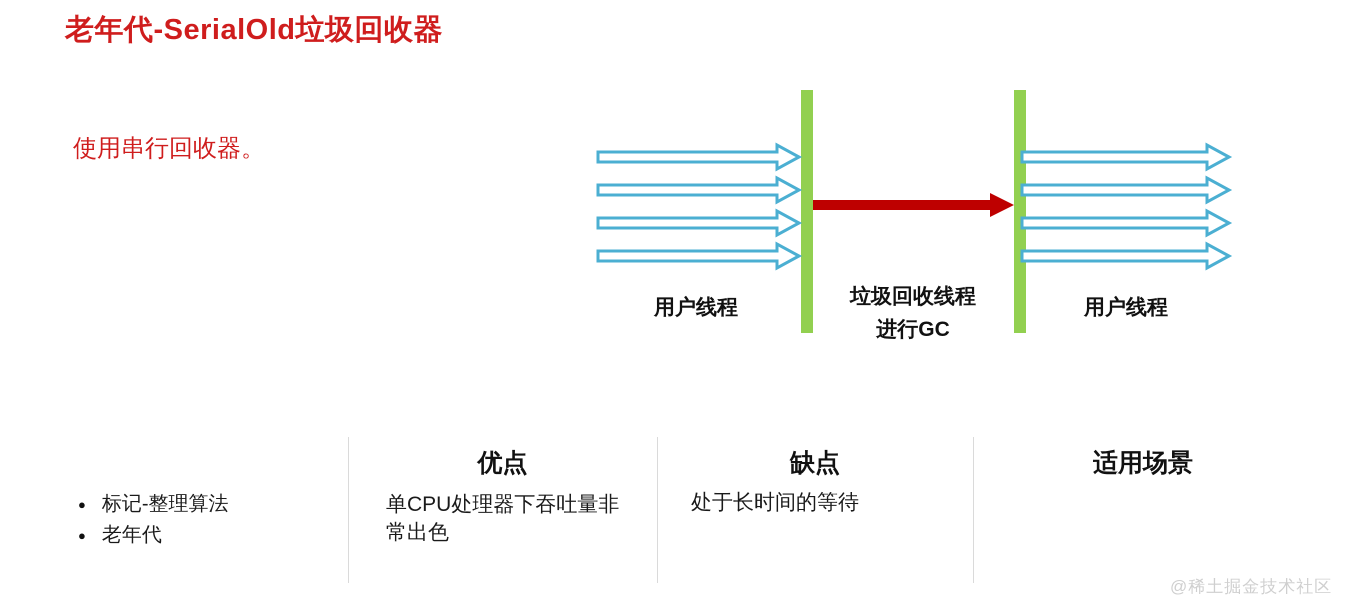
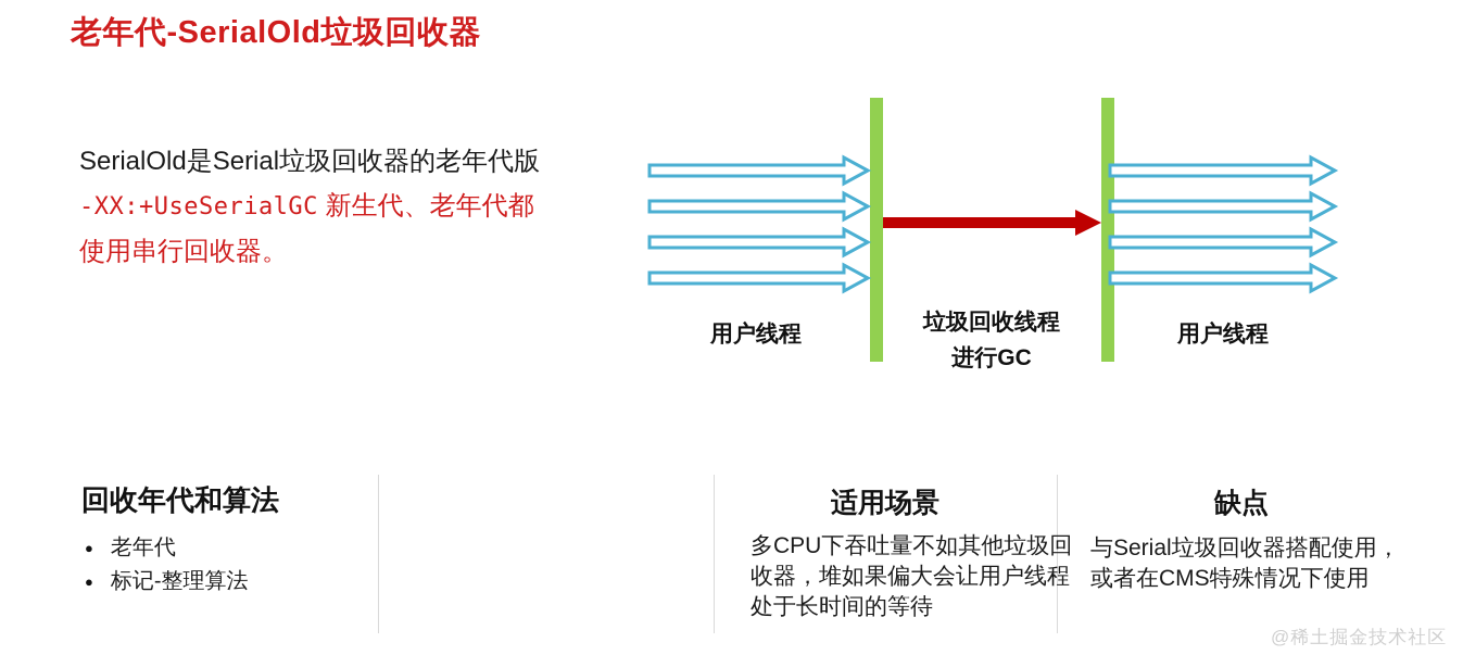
  老年代-SerialOld垃圾回收器
+ SerialOld是Serial垃圾回收器的老年代版
+ -XX:+UseSerialGC 新生代、老年代都
  使用串行回收器。
  用户线程
  垃圾回收线程
  进行GC
  用户线程
+ 回收年代和算法
  ●
- 标记-整理算法
+ 老年代
  ●
- 老年代
+ 标记-整理算法
- 优点
- 单CPU处理器下吞吐量非
- 常出色
- 缺点
+ 适用场景
+ 多CPU下吞吐量不如其他垃圾回
+ 收器，堆如果偏大会让用户线程
  处于长时间的等待
- 适用场景
+ 缺点
+ 与Serial垃圾回收器搭配使用，
+ 或者在CMS特殊情况下使用
  @稀土掘金技术社区
